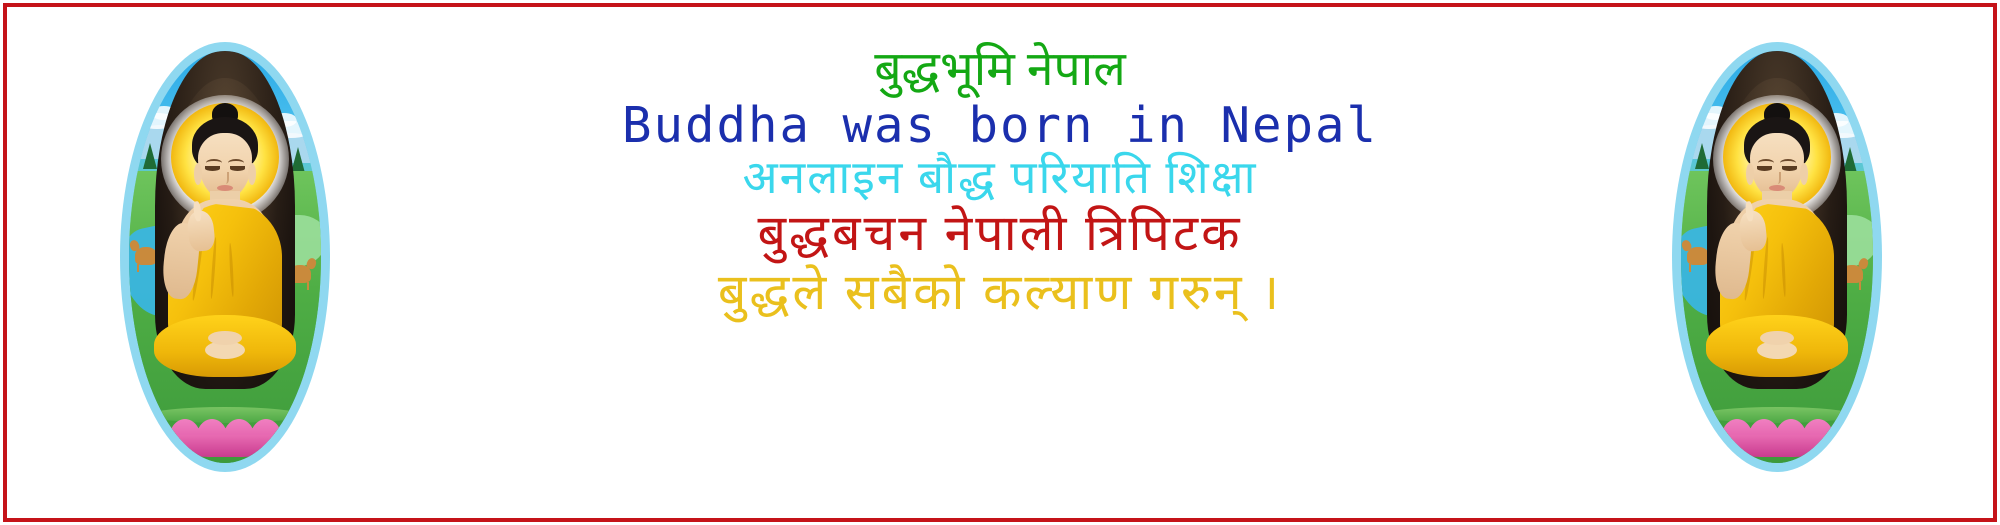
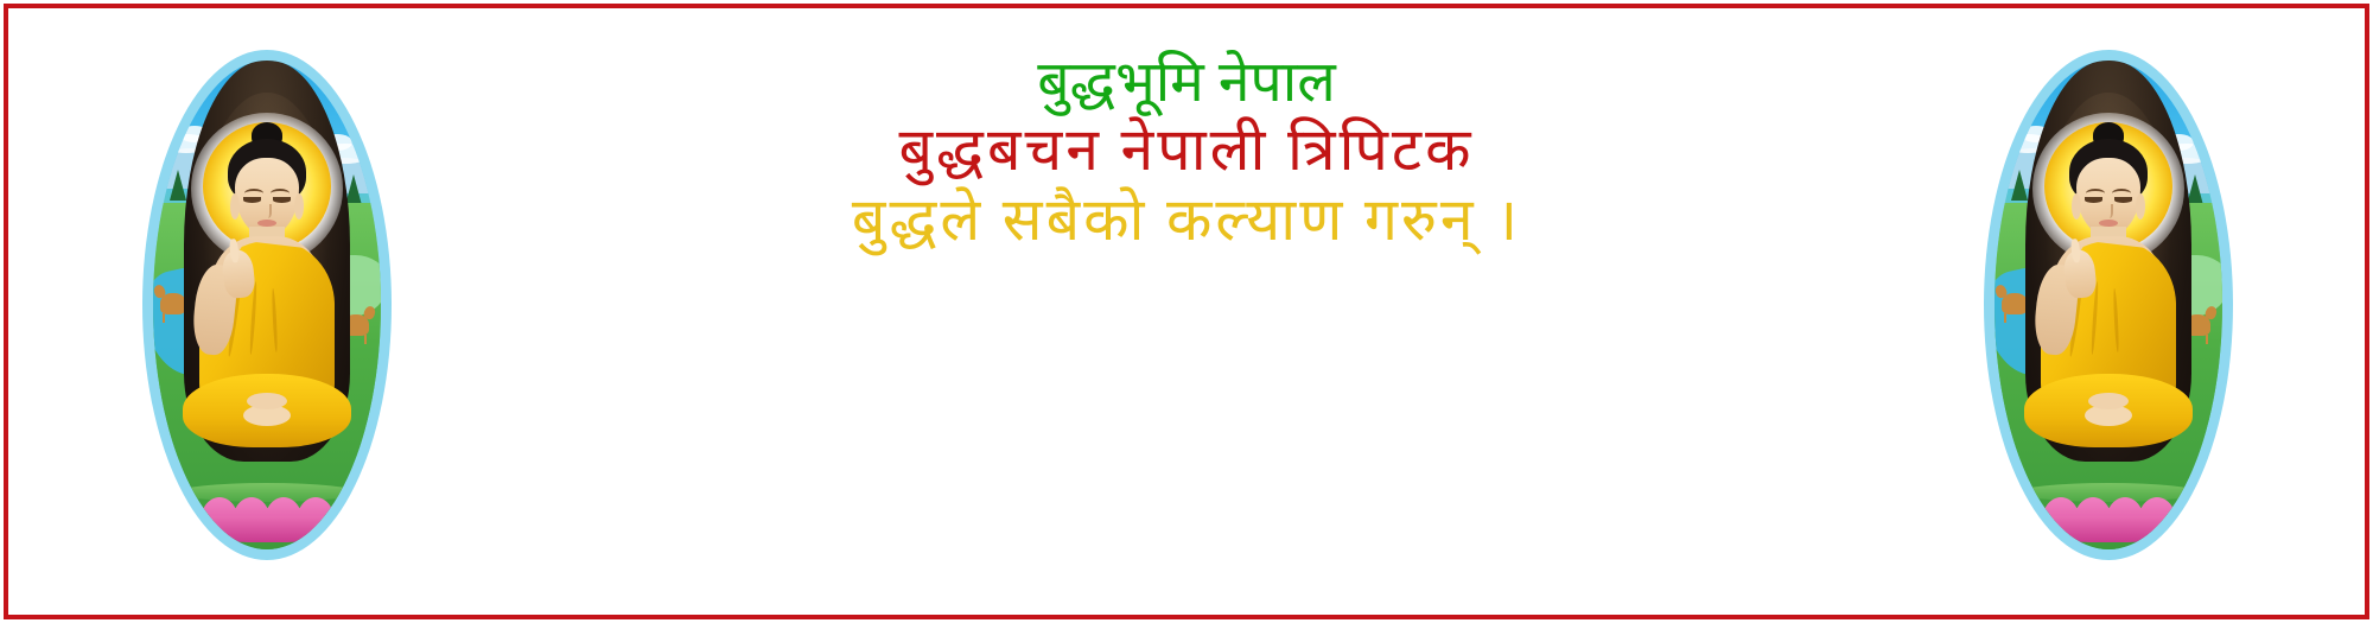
  बुद्धभूमि नेपाल
- Buddha was born in Nepal
- अनलाइन बौद्ध परियाति शिक्षा
  बुद्धबचन नेपाली त्रिपिटक
  बुद्धले सबैको कल्याण गरुन् ।
